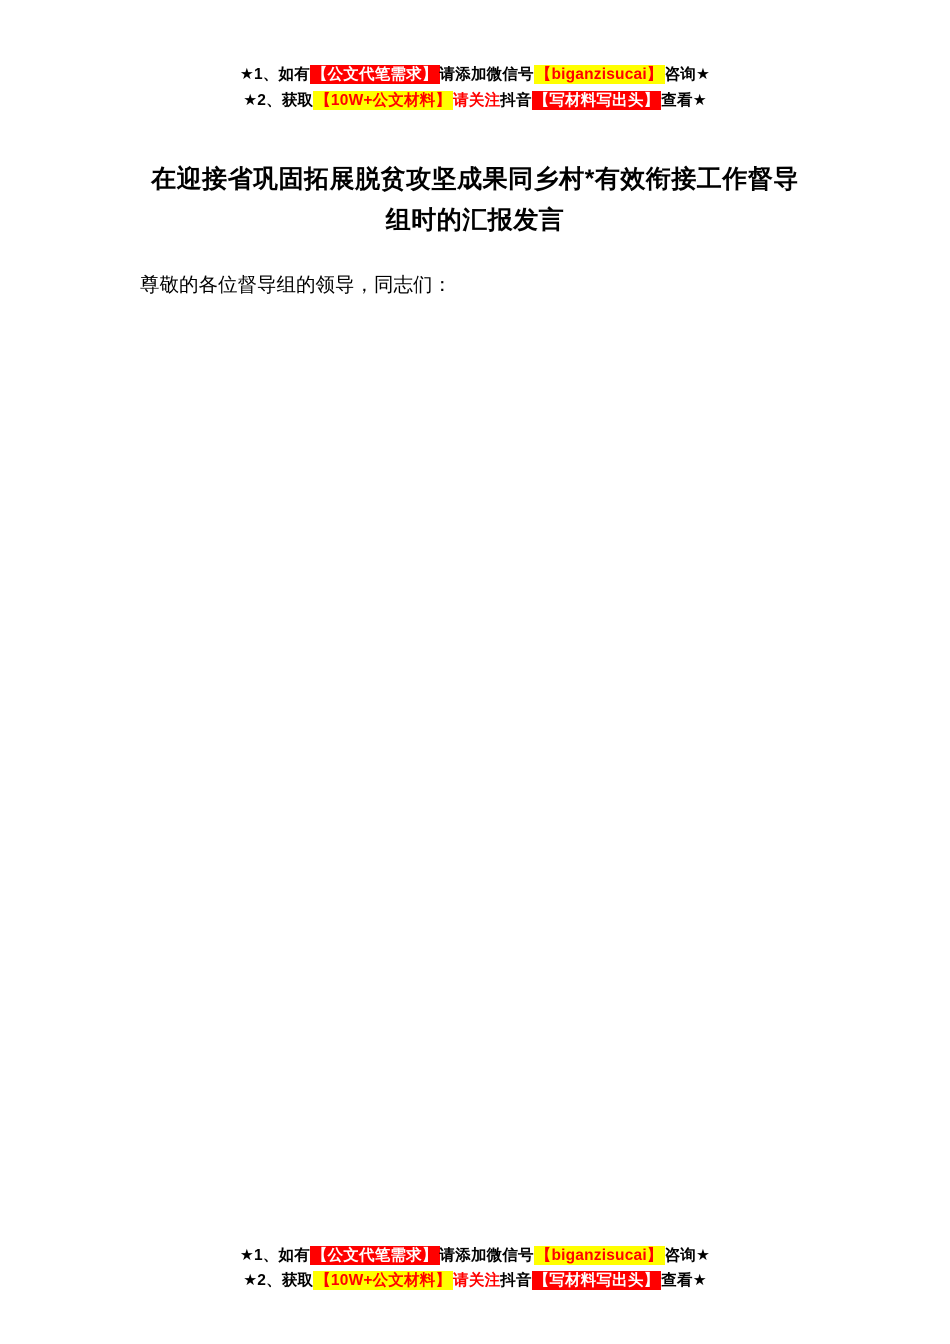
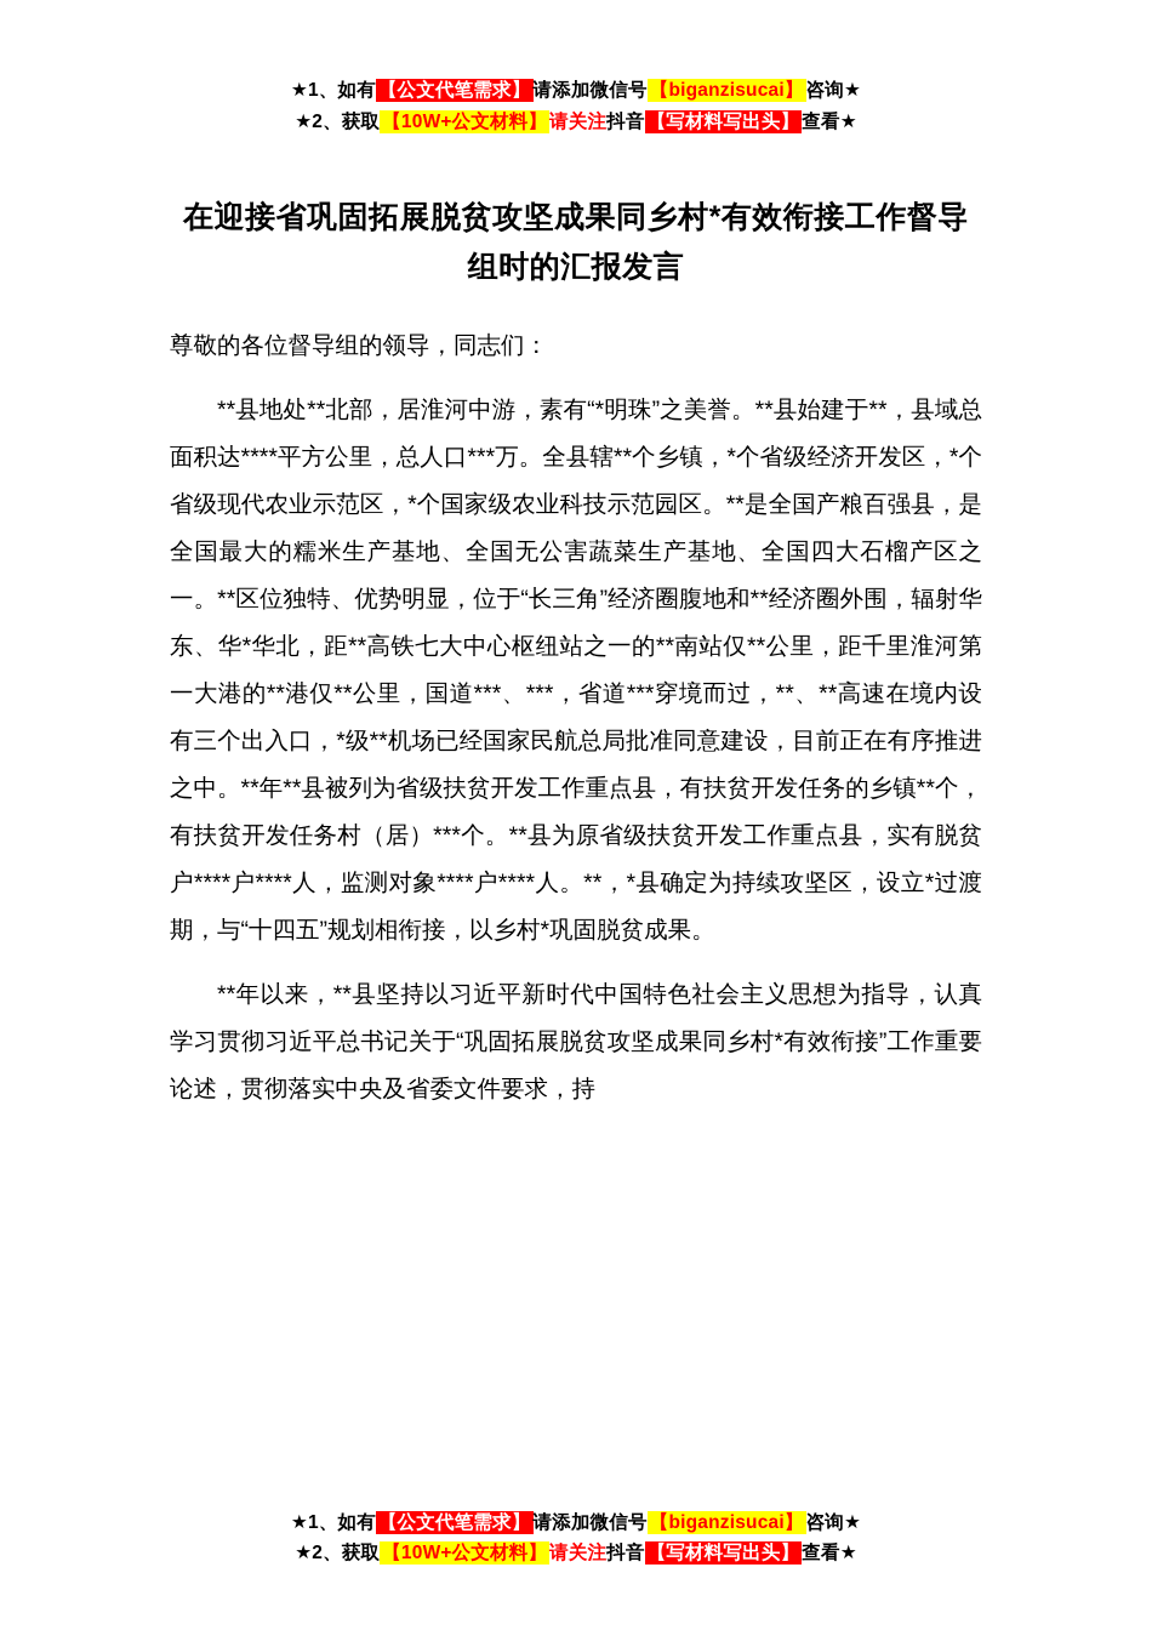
  ★1、如有【公文代笔需求】请添加微信号【biganzisucai】咨询★
  ★2、获取【10W+公文材料】请关注抖音【写材料写出头】查看★
  在迎接省巩固拓展脱贫攻坚成果同乡村*有效衔接工作督导组时的汇报发言
  尊敬的各位督导组的领导，同志们：
+ **县地处**北部，居淮河中游，素有“*明珠”之美誉。**县始建于**，县域总面积达****平方公里，总人口***万。全县辖**个乡镇，*个省级经济开发区，*个省级现代农业示范区，*个国家级农业科技示范园区。**是全国产粮百强县，是全国最大的糯米生产基地、全国无公害蔬菜生产基地、全国四大石榴产区之一。**区位独特、优势明显，位于“长三角”经济圈腹地和**经济圈外围，辐射华东、华*华北，距**高铁七大中心枢纽站之一的**南站仅**公里，距千里淮河第一大港的**港仅**公里，国道***、***，省道***穿境而过，**、**高速在境内设有三个出入口，*级**机场已经国家民航总局批准同意建设，目前正在有序推进之中。**年**县被列为省级扶贫开发工作重点县，有扶贫开发任务的乡镇**个，有扶贫开发任务村（居）***个。**县为原省级扶贫开发工作重点县，实有脱贫户****户****人，监测对象****户****人。**，*县确定为持续攻坚区，设立*过渡期，与“十四五”规划相衔接，以乡村*巩固脱贫成果。
+ **年以来，**县坚持以习近平新时代中国特色社会主义思想为指导，认真学习贯彻习近平总书记关于“巩固拓展脱贫攻坚成果同乡村*有效衔接”工作重要论述，贯彻落实中央及省委文件要求，持
  ★1、如有【公文代笔需求】请添加微信号【biganzisucai】咨询★
  ★2、获取【10W+公文材料】请关注抖音【写材料写出头】查看★
